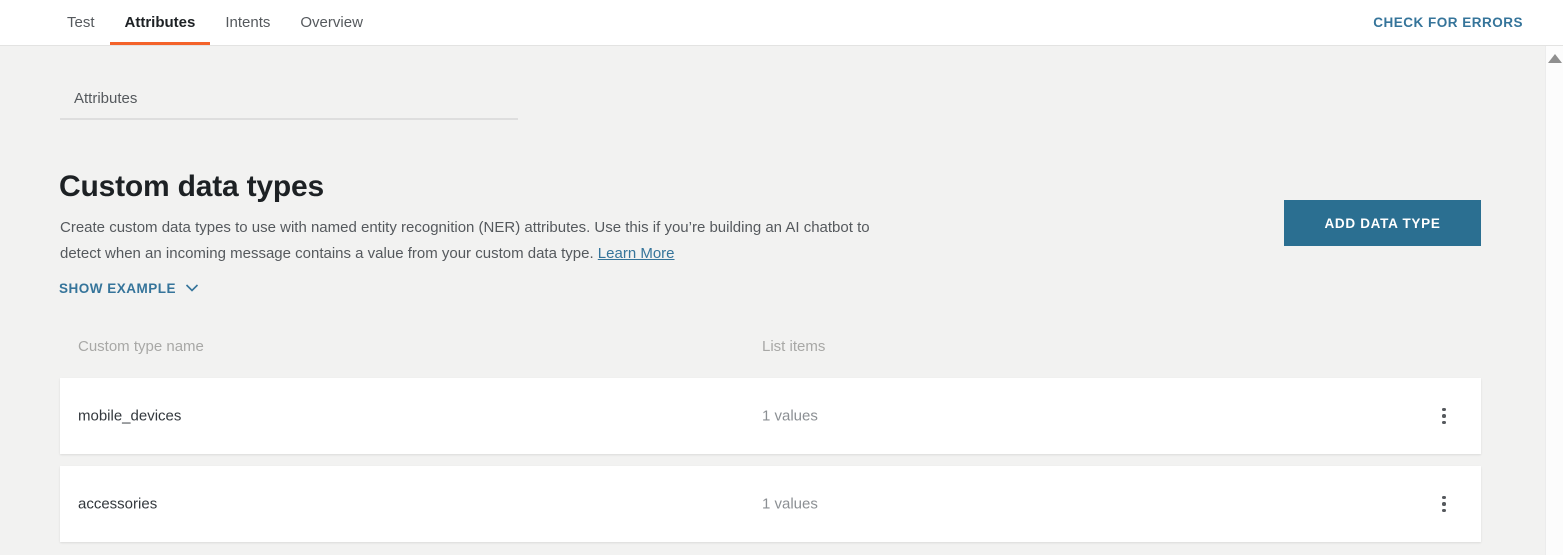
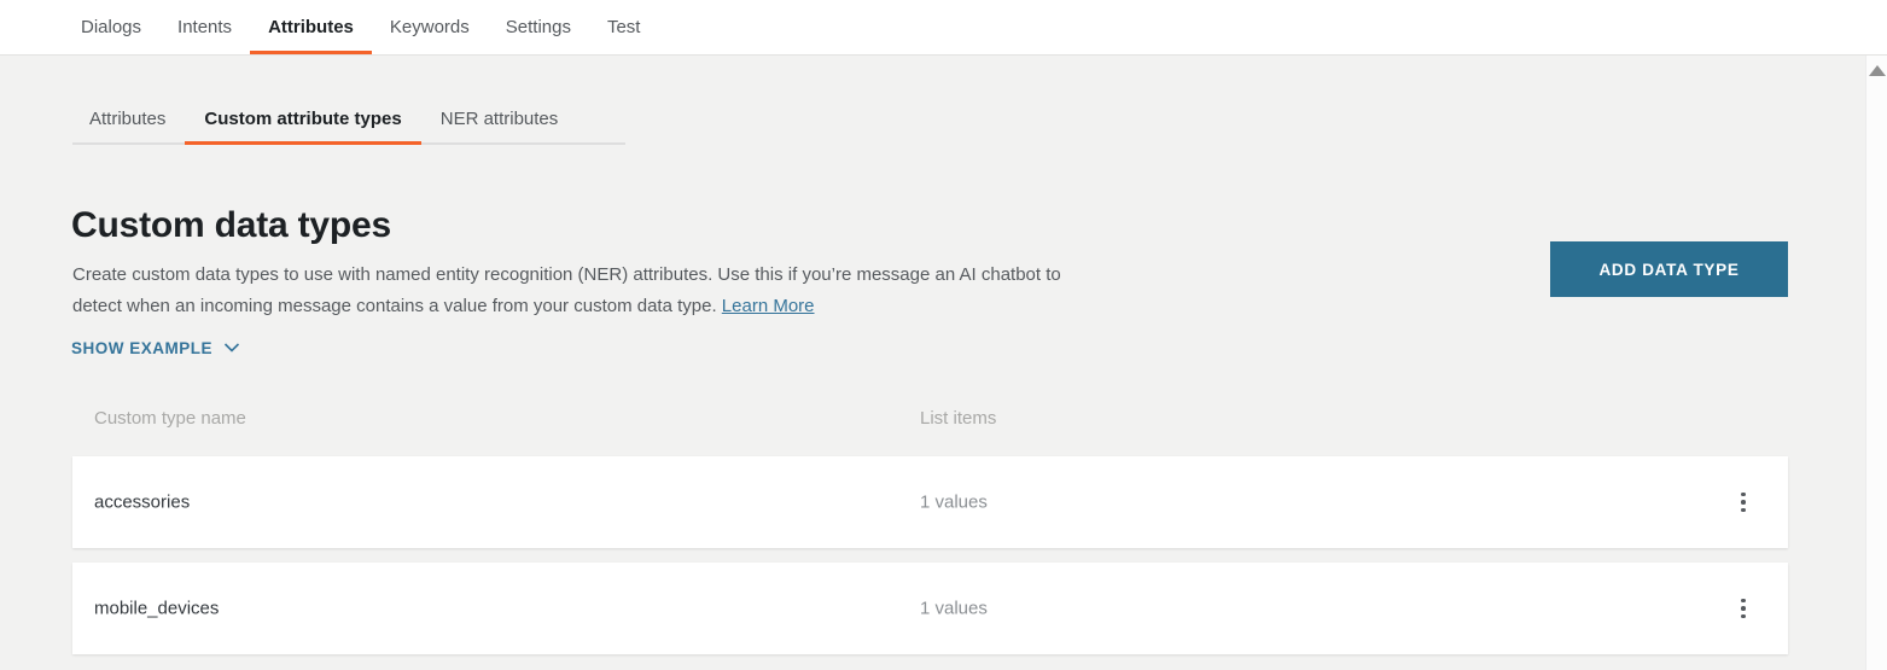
+ Dialogs
- Test
+ Intents
  Attributes
+ Keywords
+ Settings
- Intents
+ Test
- Overview
- CHECK FOR ERRORS
  Attributes
+ Custom attribute types
+ NER attributes
  Custom data types
- Create custom data types to use with named entity recognition (NER) attributes. Use this if you’re building an AI chatbot to detect when an incoming message contains a value from your custom data type. Learn More
+ Create custom data types to use with named entity recognition (NER) attributes. Use this if you’re message an AI chatbot to detect when an incoming message contains a value from your custom data type. Learn More
  ADD DATA TYPE
  SHOW EXAMPLE
  Custom type name
  List items
- mobile_devices
+ accessories
  1 values
- accessories
+ mobile_devices
  1 values
